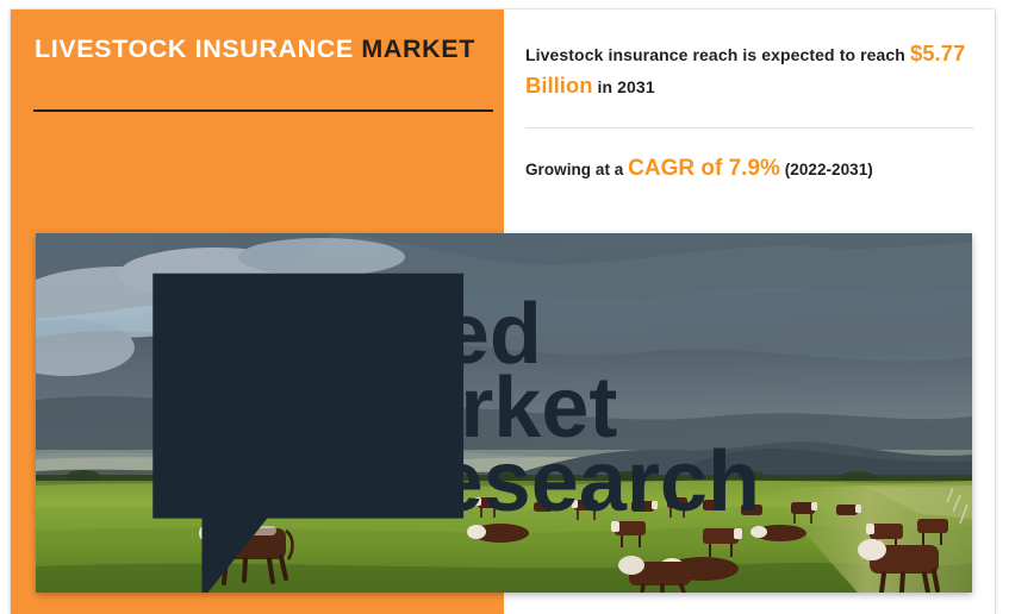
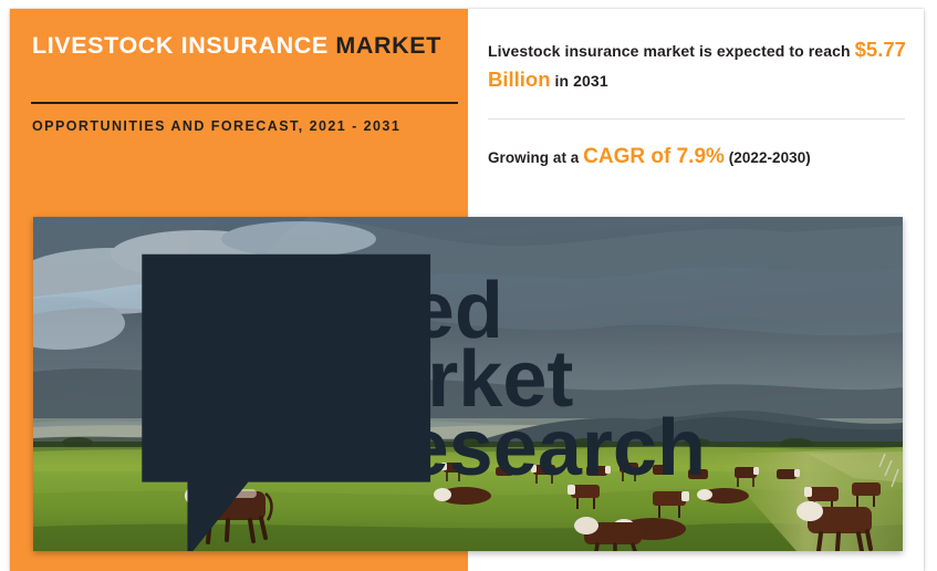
  LIVESTOCK INSURANCE MARKET
+ OPPORTUNITIES AND FORECAST, 2021 - 2031
- Livestock insurance reach is expected to reach $5.77 Billion in 2031
+ Livestock insurance market is expected to reach $5.77 Billion in 2031
- Growing at a CAGR of 7.9% (2022-2031)
+ Growing at a CAGR of 7.9% (2022-2030)
  Allied
  Market
  Research
